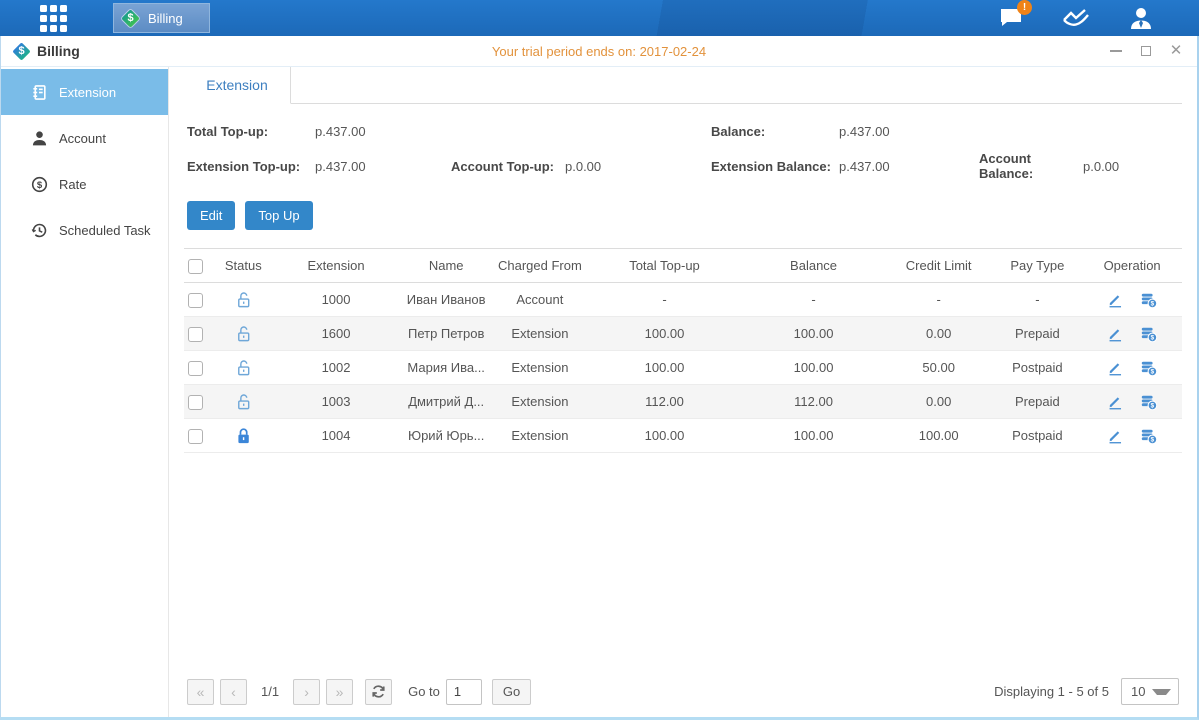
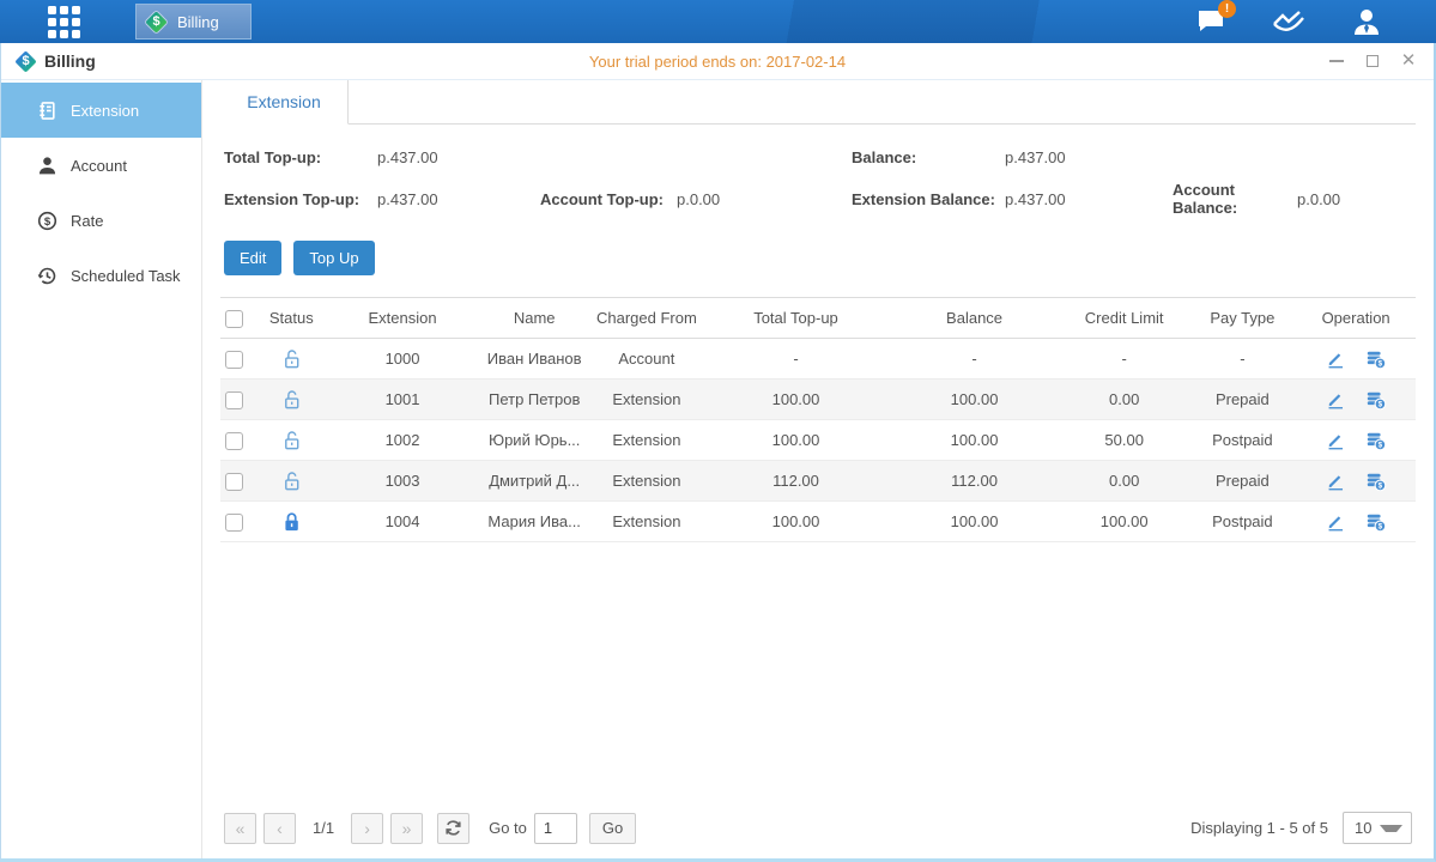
  $
  Billing
  !
  $
  Billing
- Your trial period ends on: 2017-02-24
+ Your trial period ends on: 2017-02-14
  ✕
  Extension
  Account
  $
  Rate
  Scheduled Task
  Extension
  Total Top-up:
  p.437.00
  Balance:
  p.437.00
  Extension Top-up:
  p.437.00
  Account Top-up:
  p.0.00
  Extension Balance:
  p.437.00
  Account Balance:
  p.0.00
  Edit
  Top Up
  	Status	Extension	Name	Charged From	Total Top-up	Balance	Credit Limit	Pay Type	Operation
  		1000	Иван Иванов	Account	-	-	-	-
- 		1600	Петр Петров	Extension	100.00	100.00	0.00	Prepaid
+ 		1001	Петр Петров	Extension	100.00	100.00	0.00	Prepaid
- 		1002	Мария Ива...	Extension	100.00	100.00	50.00	Postpaid
+ 		1002	Юрий Юрь...	Extension	100.00	100.00	50.00	Postpaid
  		1003	Дмитрий Д...	Extension	112.00	112.00	0.00	Prepaid
- 		1004	Юрий Юрь...	Extension	100.00	100.00	100.00	Postpaid
+ 		1004	Мария Ива...	Extension	100.00	100.00	100.00	Postpaid
  «
  ‹
  1/1
  ›
  »
  Go to
  1
  Go
  Displaying 1 - 5 of 5
  10
